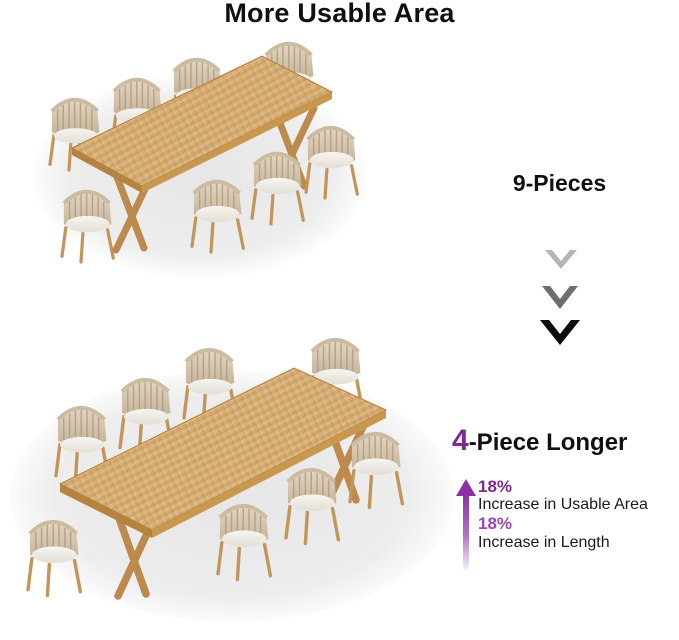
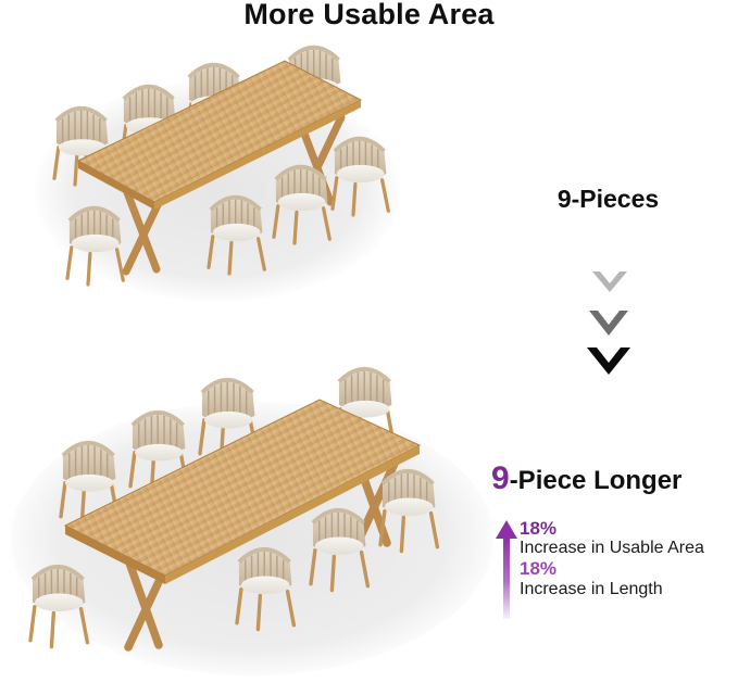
  More Usable Area
  9-Pieces
- 4-Piece Longer
+ 9-Piece Longer
  18%
  Increase in Usable Area
  18%
  Increase in Length
